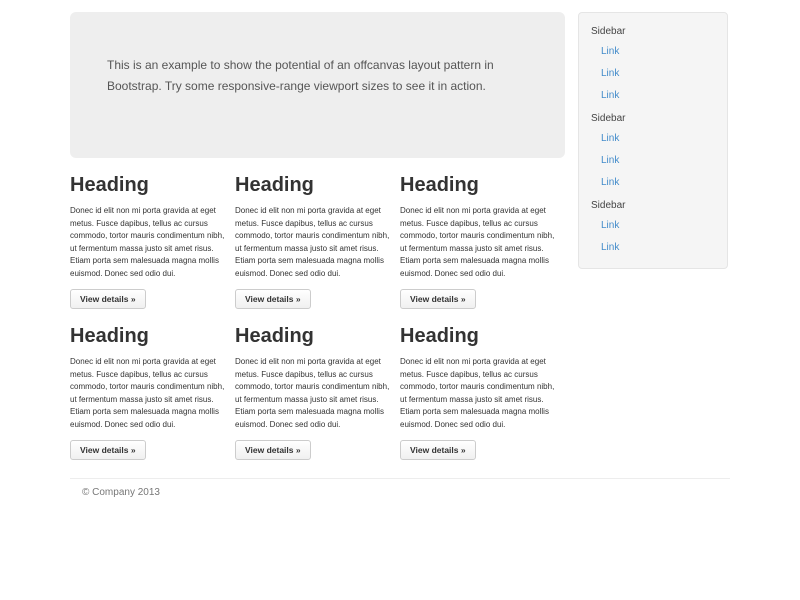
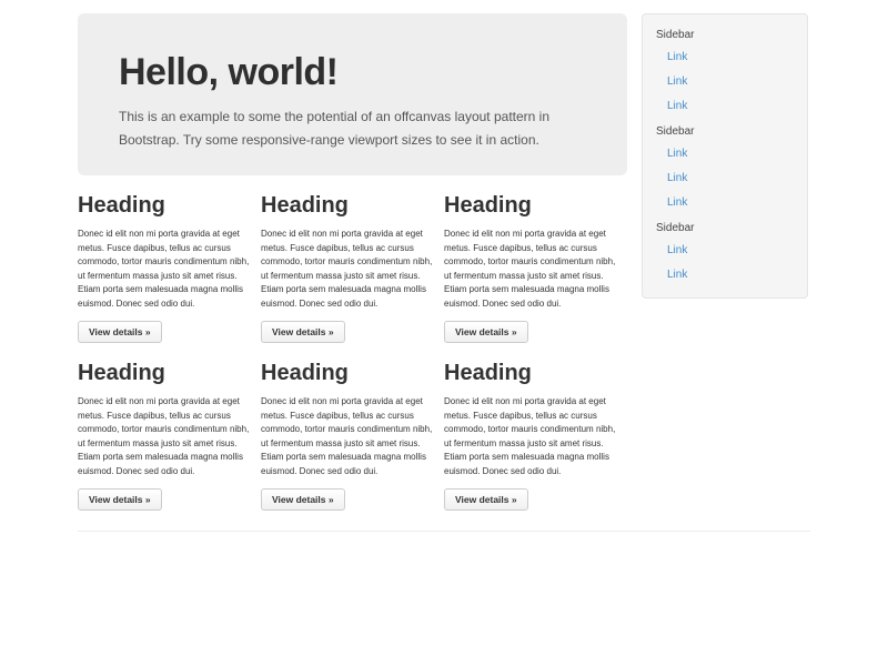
+ Hello, world!
- This is an example to show the potential of an offcanvas layout pattern in Bootstrap. Try some responsive-range viewport sizes to see it in action.
+ This is an example to some the potential of an offcanvas layout pattern in Bootstrap. Try some responsive-range viewport sizes to see it in action.
  Heading
  Donec id elit non mi porta gravida at eget metus. Fusce dapibus, tellus ac cursus commodo, tortor mauris condimentum nibh, ut fermentum massa justo sit amet risus. Etiam porta sem malesuada magna mollis euismod. Donec sed odio dui.
  View details »
  Heading
  Donec id elit non mi porta gravida at eget metus. Fusce dapibus, tellus ac cursus commodo, tortor mauris condimentum nibh, ut fermentum massa justo sit amet risus. Etiam porta sem malesuada magna mollis euismod. Donec sed odio dui.
  View details »
  Heading
  Donec id elit non mi porta gravida at eget metus. Fusce dapibus, tellus ac cursus commodo, tortor mauris condimentum nibh, ut fermentum massa justo sit amet risus. Etiam porta sem malesuada magna mollis euismod. Donec sed odio dui.
  View details »
  Heading
  Donec id elit non mi porta gravida at eget metus. Fusce dapibus, tellus ac cursus commodo, tortor mauris condimentum nibh, ut fermentum massa justo sit amet risus. Etiam porta sem malesuada magna mollis euismod. Donec sed odio dui.
  View details »
  Heading
  Donec id elit non mi porta gravida at eget metus. Fusce dapibus, tellus ac cursus commodo, tortor mauris condimentum nibh, ut fermentum massa justo sit amet risus. Etiam porta sem malesuada magna mollis euismod. Donec sed odio dui.
  View details »
  Heading
  Donec id elit non mi porta gravida at eget metus. Fusce dapibus, tellus ac cursus commodo, tortor mauris condimentum nibh, ut fermentum massa justo sit amet risus. Etiam porta sem malesuada magna mollis euismod. Donec sed odio dui.
  View details »
  Sidebar
  Link
  Link
  Link
  Sidebar
  Link
  Link
  Link
  Sidebar
  Link
  Link
- © Company 2013
